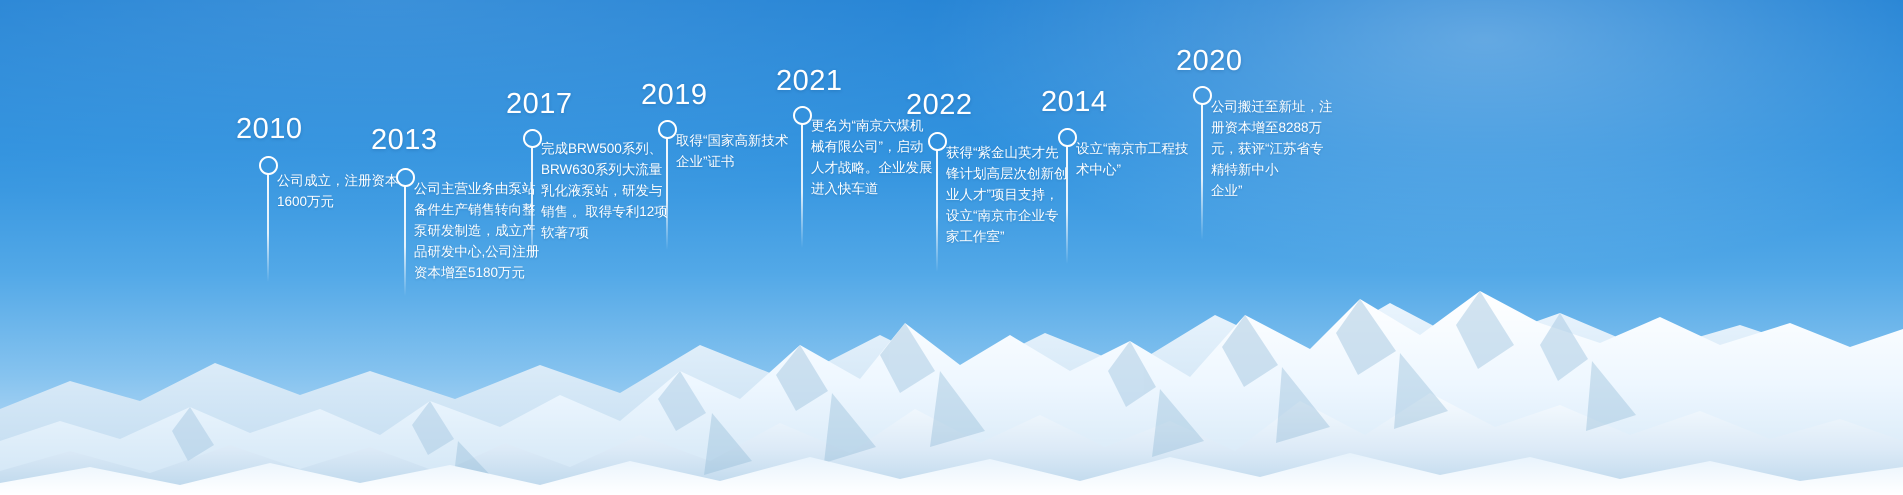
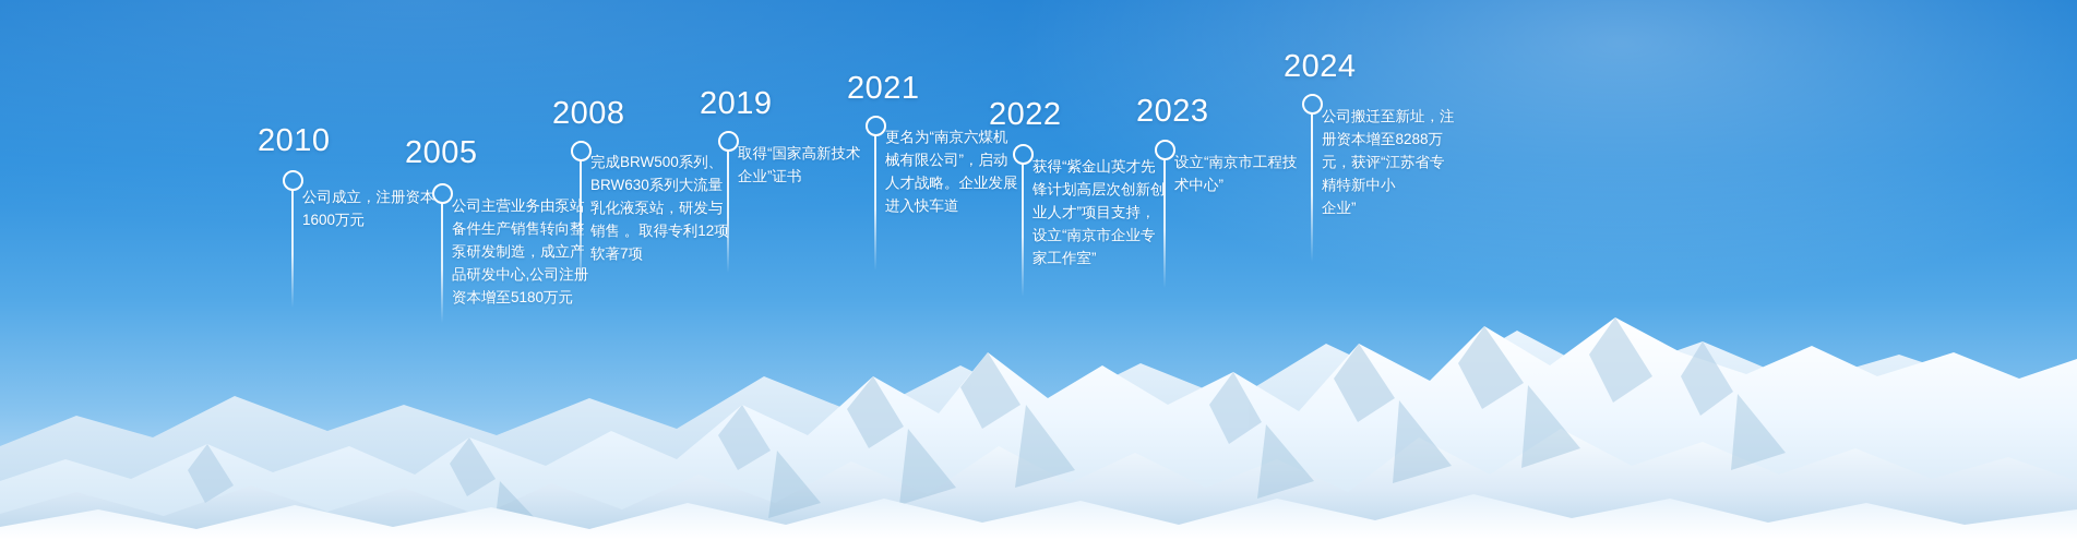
  2010
  公司成立，注册资本
  1600万元
- 2013
+ 2005
  公司主营业务由泵站
  备件生产销售转向整
  泵研发制造，成立产
  品研发中心,公司注
  资本增至5180万元
- 2017
+ 2008
  完成BRW500系列、
  BRW630系列大流量
  乳化液泵站，研发与
  销售 。取得专利12项
  软著7项
  2019
  取得“国家高新技术
  企业”证书
  2021
  更名为“南京六煤机
  械有限公司”，启动
  人才战略。企业发展
  进入快车道
  2022
  获得“紫金山英才先
  锋计划高层次创新创
  业人才”项目支持，
  设立“南京市企业专
  家工作室”
- 2014
+ 2023
  设立“南京市工程技
  术中心”
- 2020
+ 2024
  公司搬迁至新址，注
  册资本增至8288万
  元，获评“江苏省专
  精特新中小
  企业”
